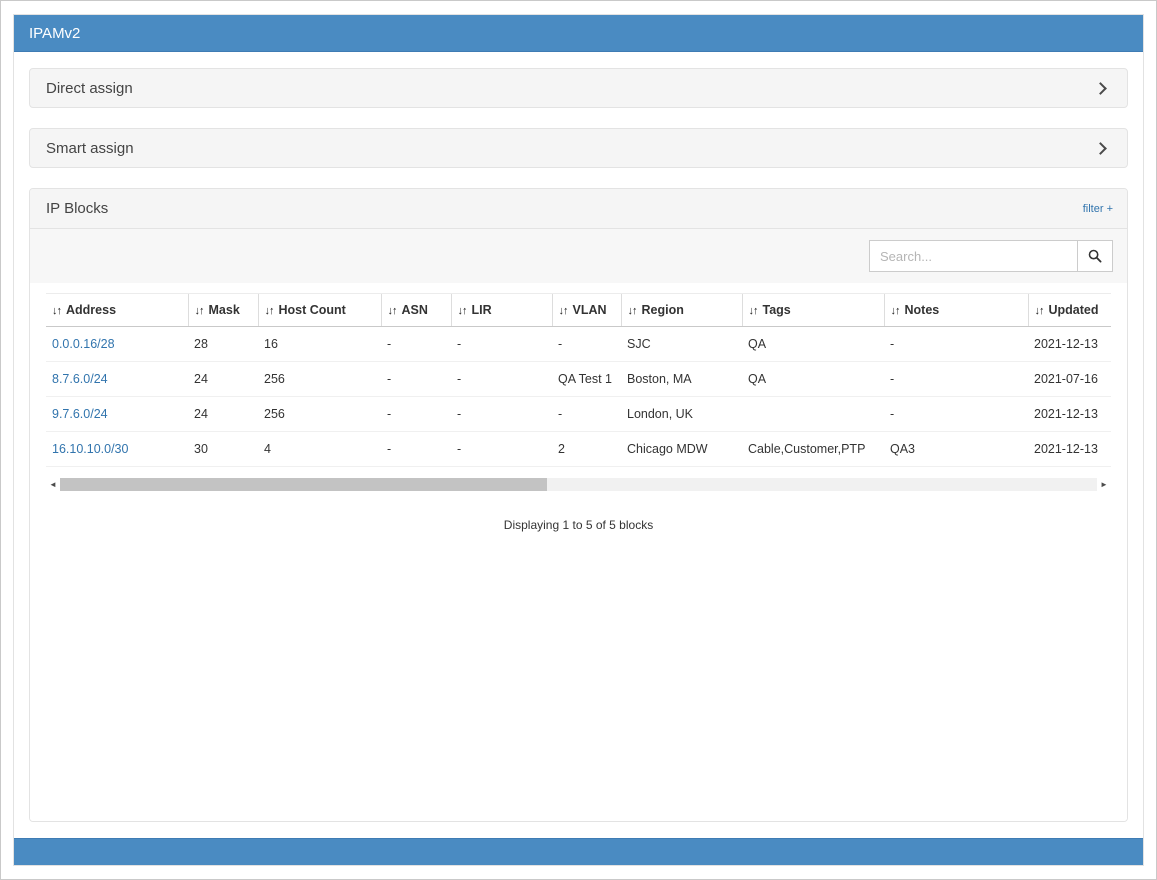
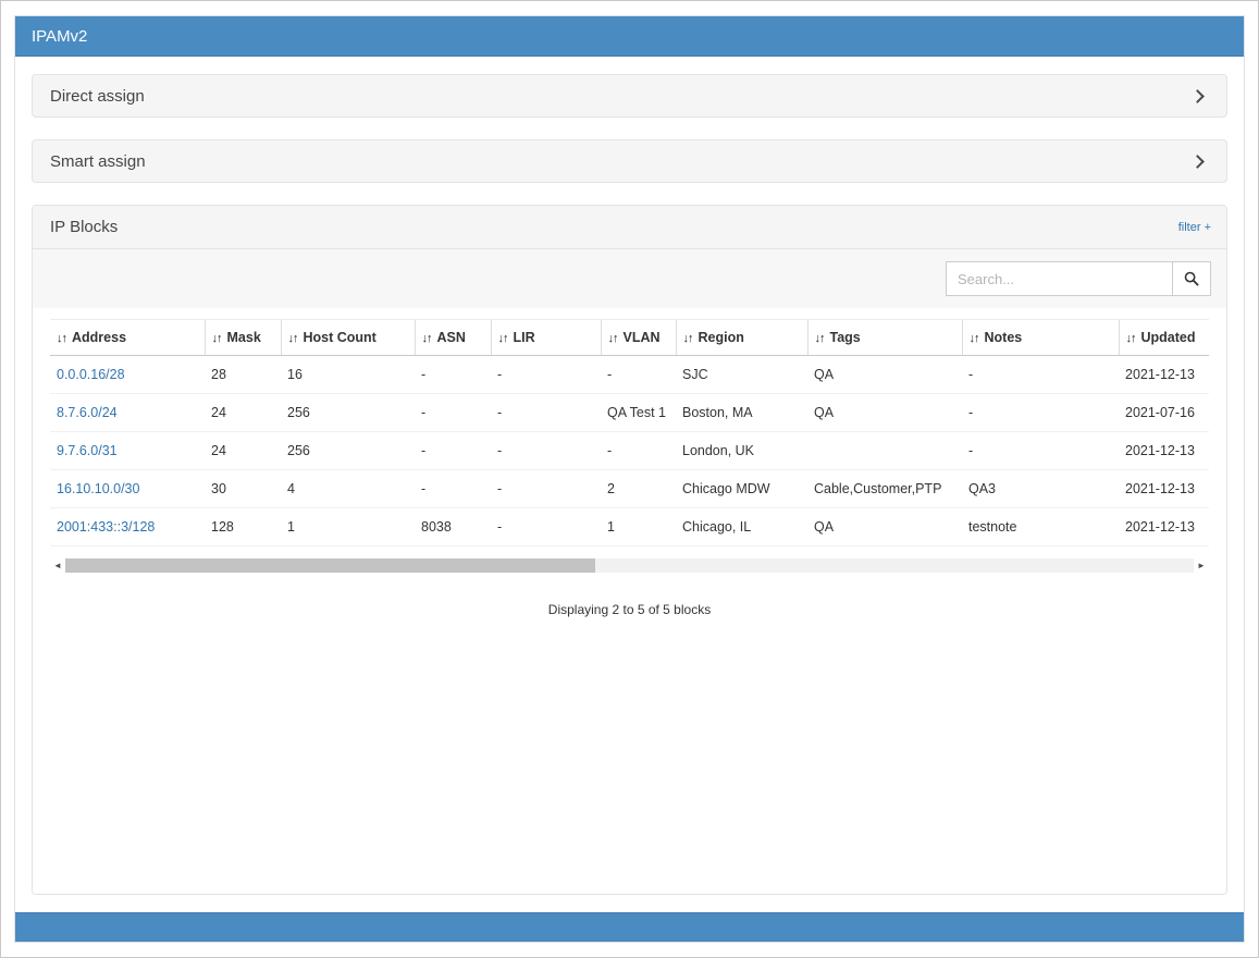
  IPAMv2
  Direct assign
  Smart assign
  IP Blocks
  filter +
  Search...
  ↓↑ Address	↓↑ Mask	↓↑ Host Count	↓↑ ASN	↓↑ LIR	↓↑ VLAN	↓↑ Region	↓↑ Tags	↓↑ Notes	↓↑ Updated
  0.0.0.16/28	28	16	-	-	-	SJC	QA	-	2021-12-13
  8.7.6.0/24	24	256	-	-	QA Test 1	Boston, MA	QA	-	2021-07-16
- 9.7.6.0/24	24	256	-	-	-	London, UK		-	2021-12-13
+ 9.7.6.0/31	24	256	-	-	-	London, UK		-	2021-12-13
  16.10.10.0/30	30	4	-	-	2	Chicago MDW	Cable,Customer,PTP	QA3	2021-12-13
+ 2001:433::3/128	128	1	8038	-	1	Chicago, IL	QA	testnote	2021-12-13
  ◄
  ►
- Displaying 1 to 5 of 5 blocks
+ Displaying 2 to 5 of 5 blocks
